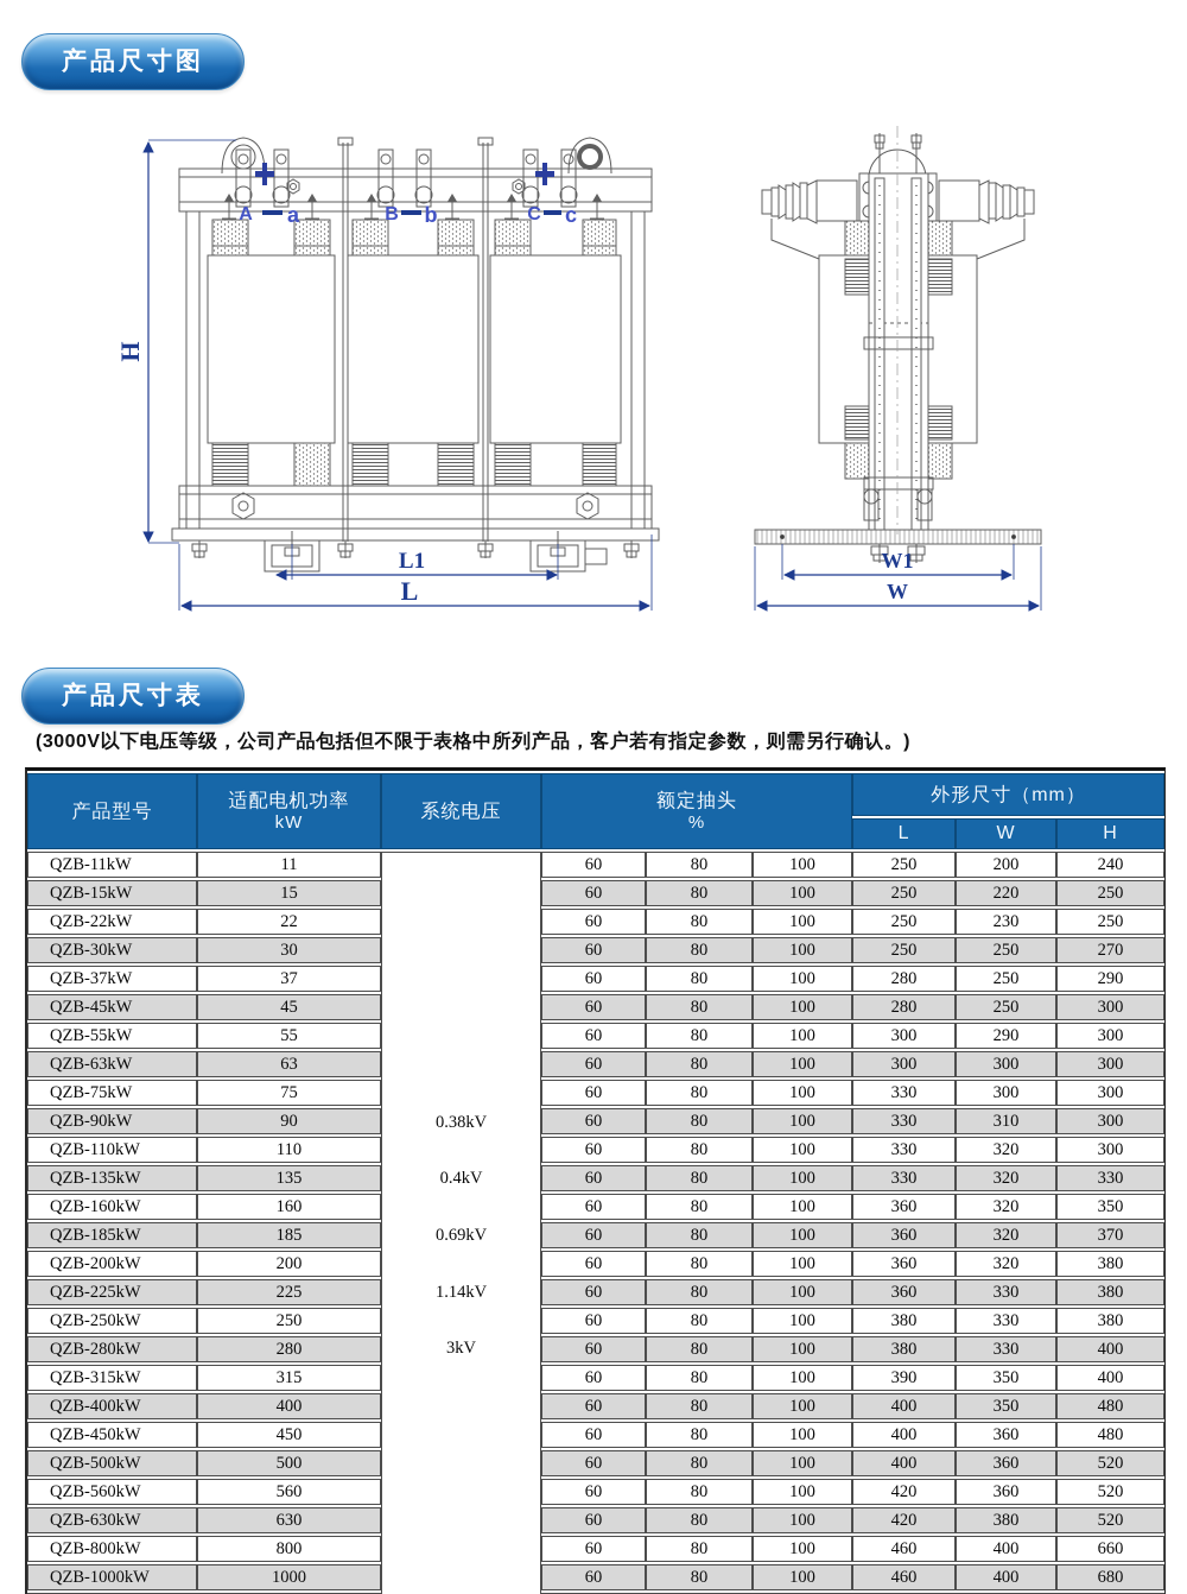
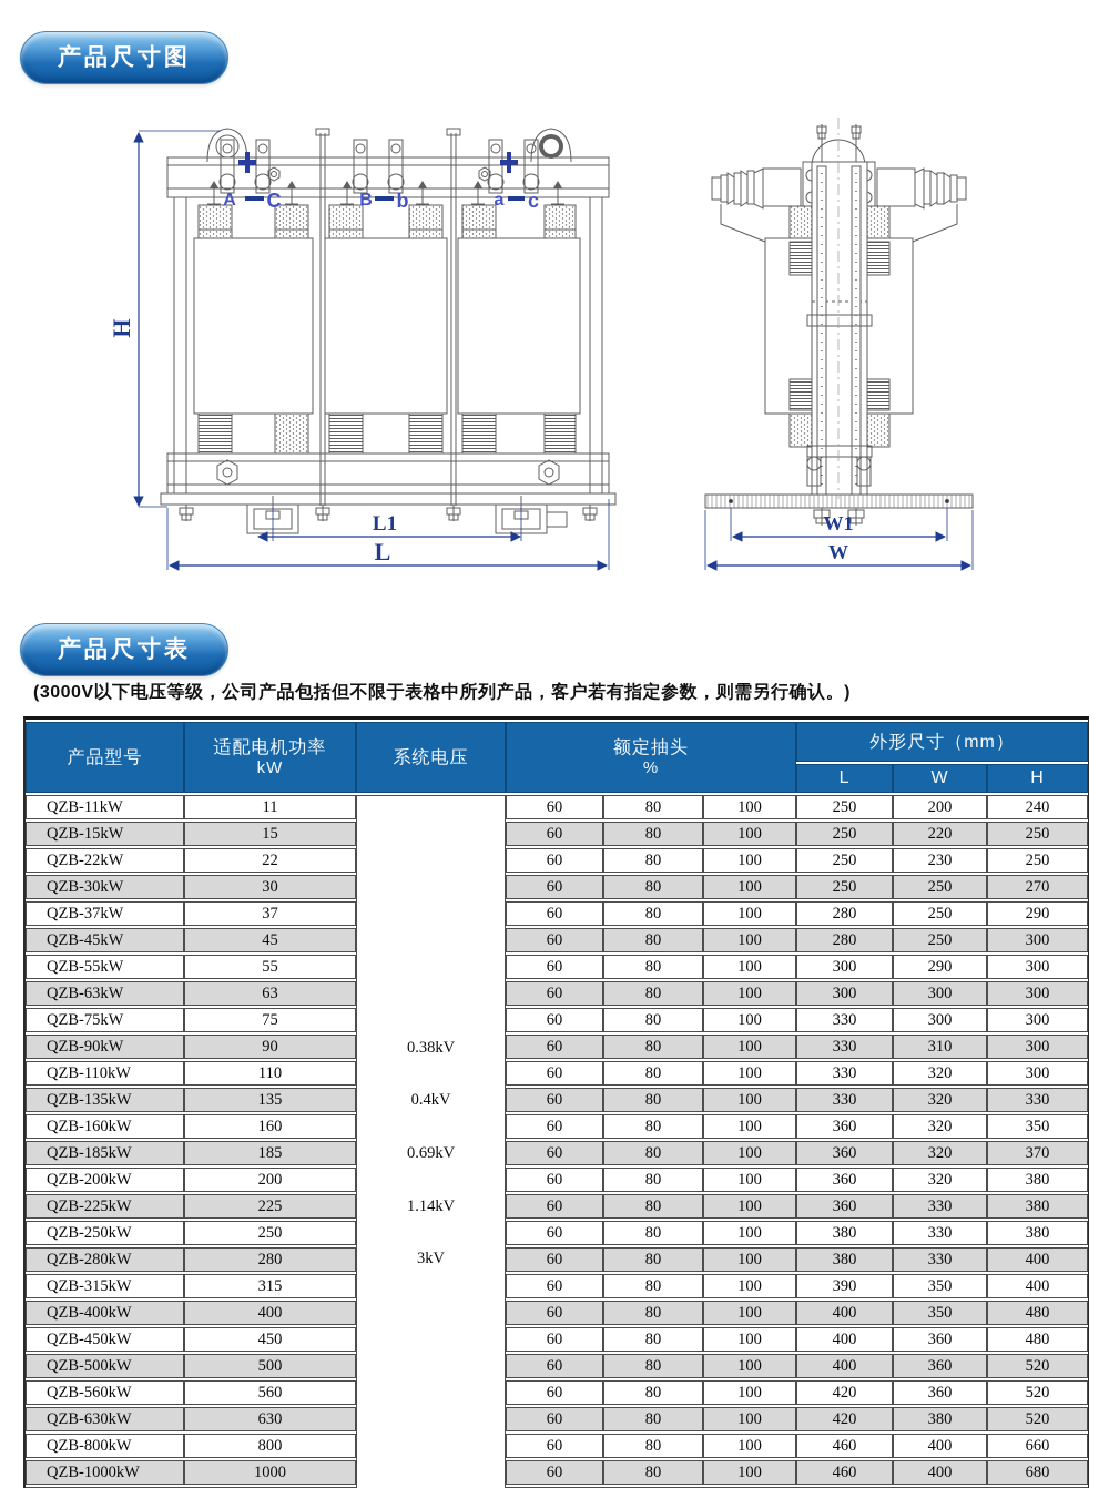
  产品尺寸图
  A
- a
+ C
  B
  b
- C
+ a
  c
  L1
  L
  W1
  W
  产品尺寸表
  (3000V以下电压等级，公司产品包括但不限于表格中所列产品，客户若有指定参数，则需另行确认。)
  产品型号	适配电机功率 kW	系统电压	额定抽头 %	外形尺寸（mm）
  L	W	H
  QZB-11kW	11	0.38kV0.4kV0.69kV1.14kV3kV	60	80	100	250	200	240
  QZB-15kW	15	60	80	100	250	220	250
  QZB-22kW	22	60	80	100	250	230	250
  QZB-30kW	30	60	80	100	250	250	270
  QZB-37kW	37	60	80	100	280	250	290
  QZB-45kW	45	60	80	100	280	250	300
  QZB-55kW	55	60	80	100	300	290	300
  QZB-63kW	63	60	80	100	300	300	300
  QZB-75kW	75	60	80	100	330	300	300
  QZB-90kW	90	60	80	100	330	310	300
  QZB-110kW	110	60	80	100	330	320	300
  QZB-135kW	135	60	80	100	330	320	330
  QZB-160kW	160	60	80	100	360	320	350
  QZB-185kW	185	60	80	100	360	320	370
  QZB-200kW	200	60	80	100	360	320	380
  QZB-225kW	225	60	80	100	360	330	380
  QZB-250kW	250	60	80	100	380	330	380
  QZB-280kW	280	60	80	100	380	330	400
  QZB-315kW	315	60	80	100	390	350	400
  QZB-400kW	400	60	80	100	400	350	480
  QZB-450kW	450	60	80	100	400	360	480
  QZB-500kW	500	60	80	100	400	360	520
  QZB-560kW	560	60	80	100	420	360	520
  QZB-630kW	630	60	80	100	420	380	520
  QZB-800kW	800	60	80	100	460	400	660
  QZB-1000kW	1000	60	80	100	460	400	680
